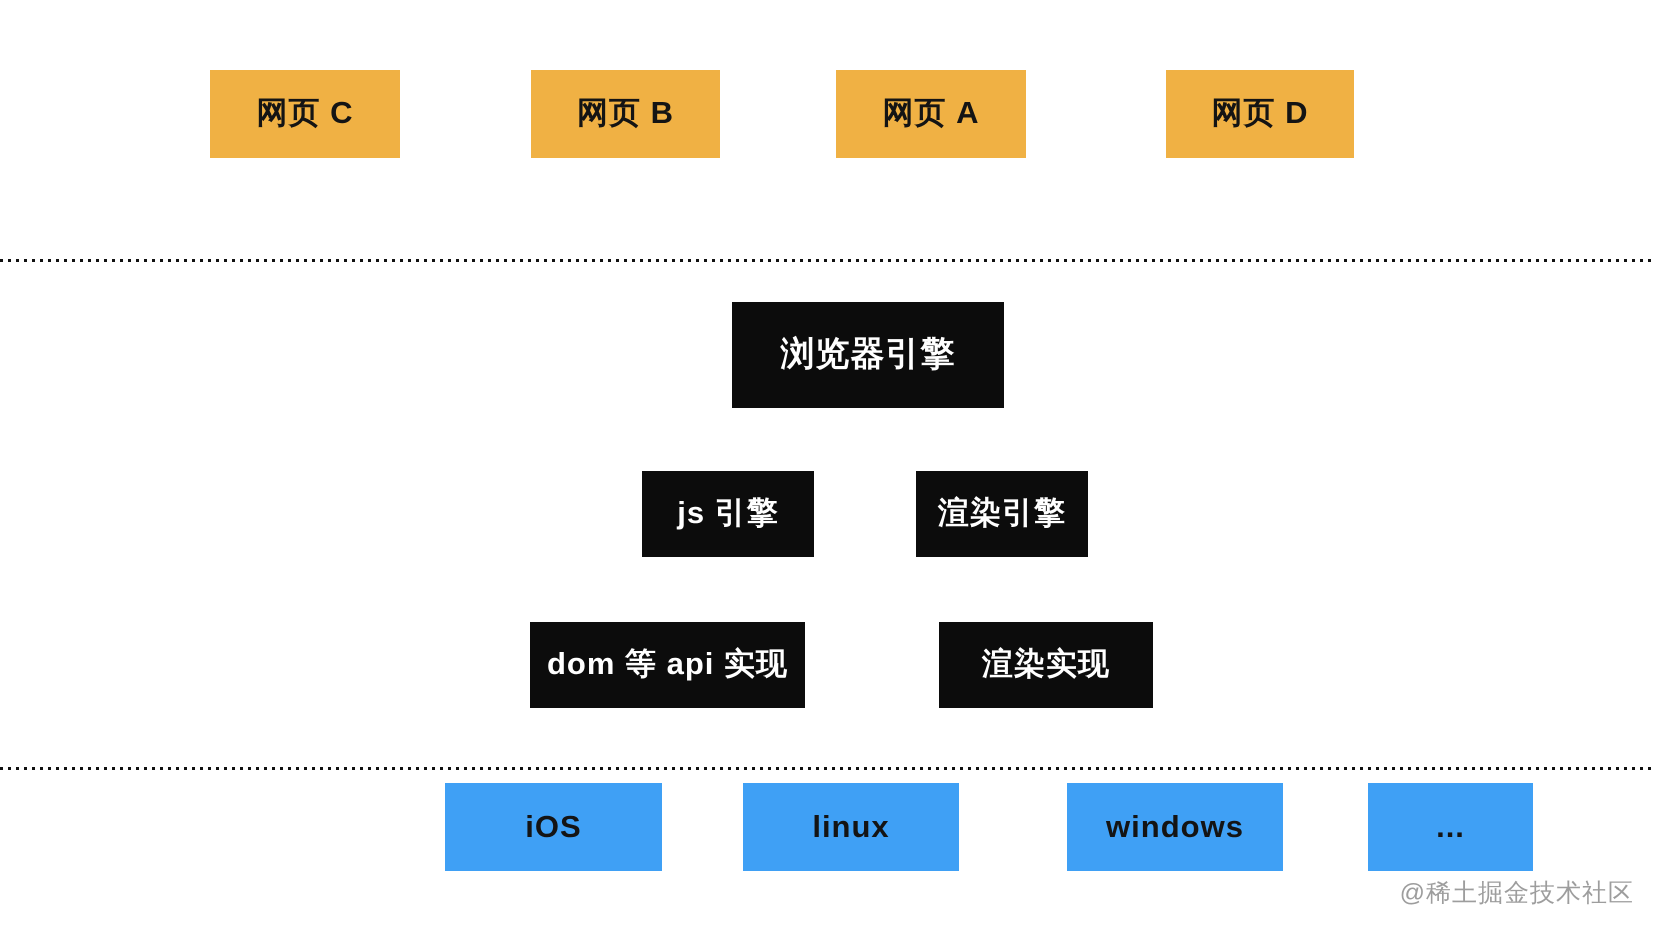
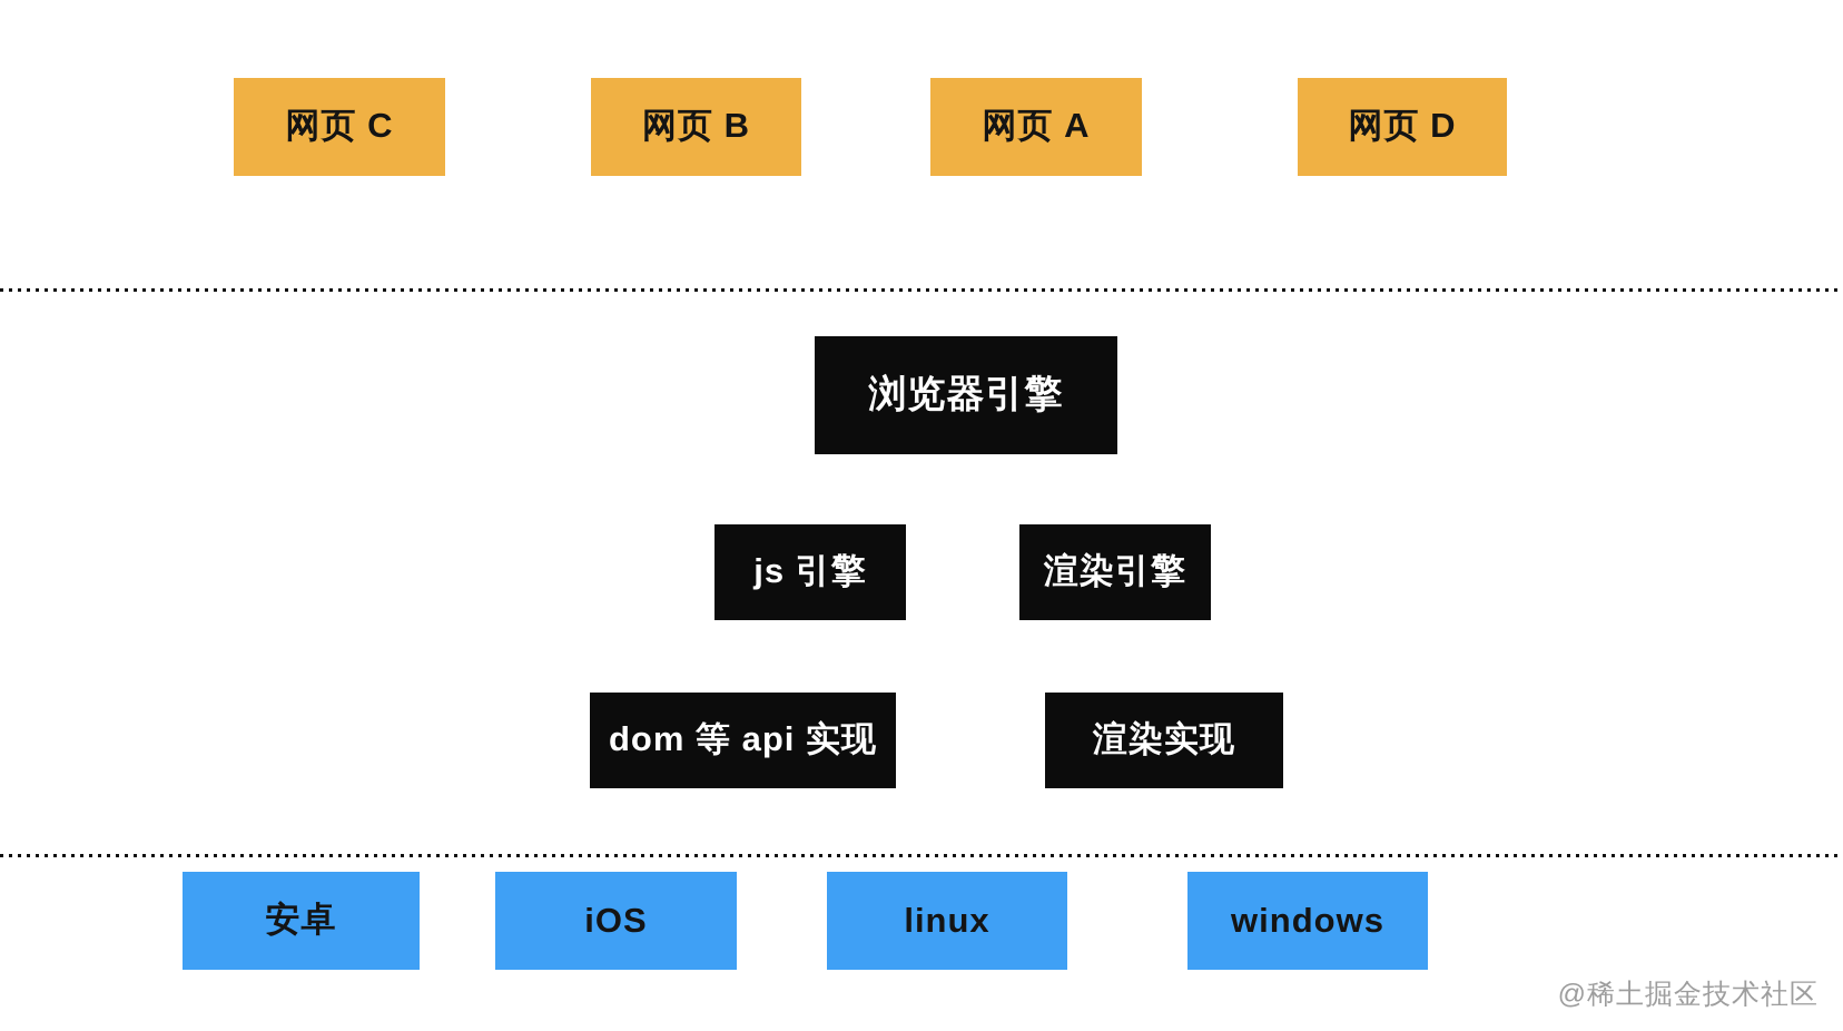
  网页 C
  网页 B
  网页 A
  网页 D
  浏览器引擎
  js 引擎
  渲染引擎
  dom 等 api 实现
  渲染实现
+ 安卓
  iOS
  linux
  windows
- ...
  @稀土掘金技术社区
